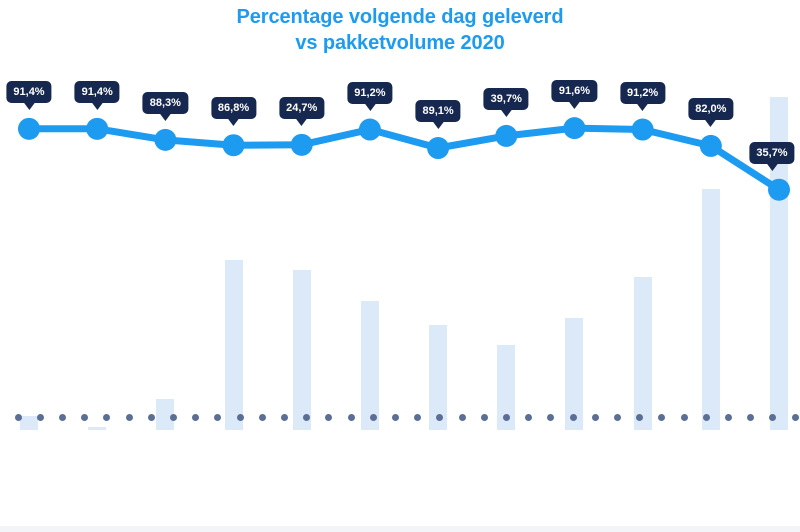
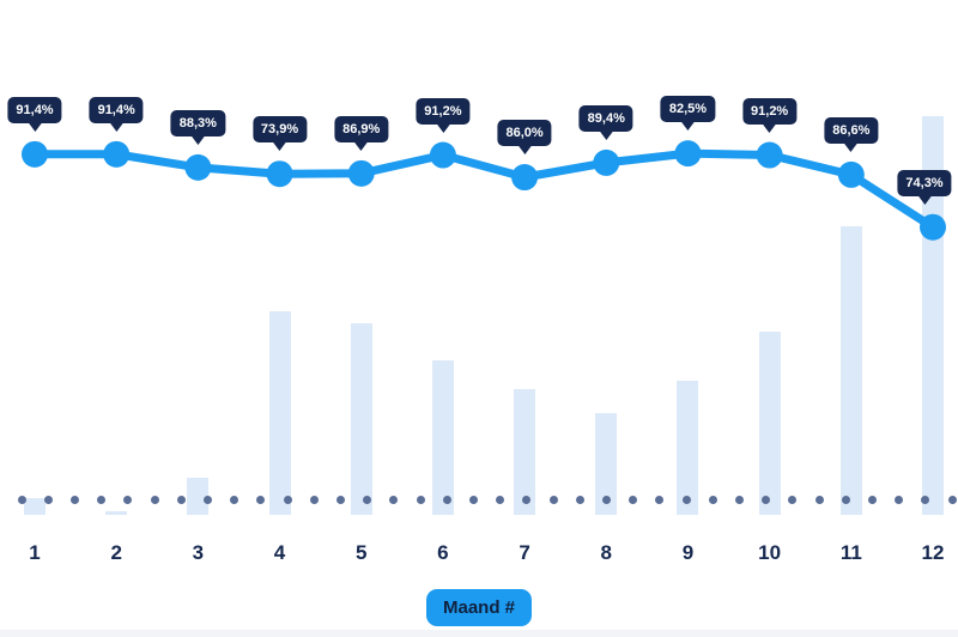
- Percentage volgende dag geleverd
- vs pakketvolume 2020
  91,4%
  91,4%
  88,3%
- 86,8%
+ 73,9%
- 24,7%
+ 86,9%
  91,2%
- 89,1%
+ 86,0%
- 39,7%
+ 89,4%
- 91,6%
+ 82,5%
  91,2%
- 82,0%
+ 86,6%
- 35,7%
+ 74,3%
+ 1
+ 2
+ 3
+ 4
+ 5
+ 6
+ 7
+ 8
+ 9
+ 10
+ 11
+ 12
+ Maand #
